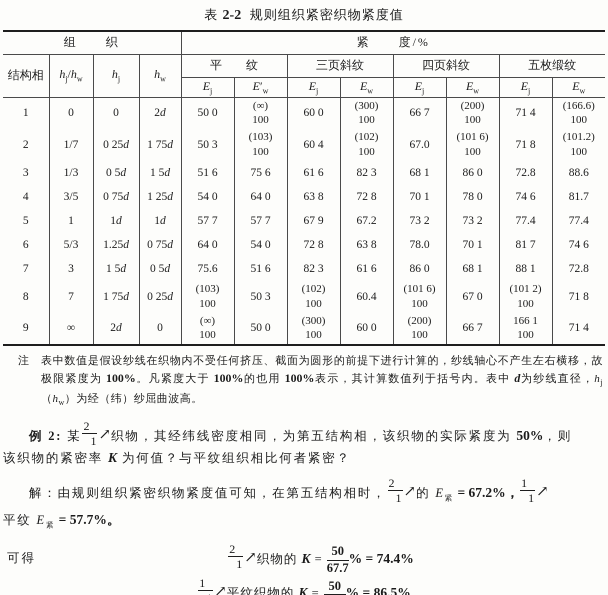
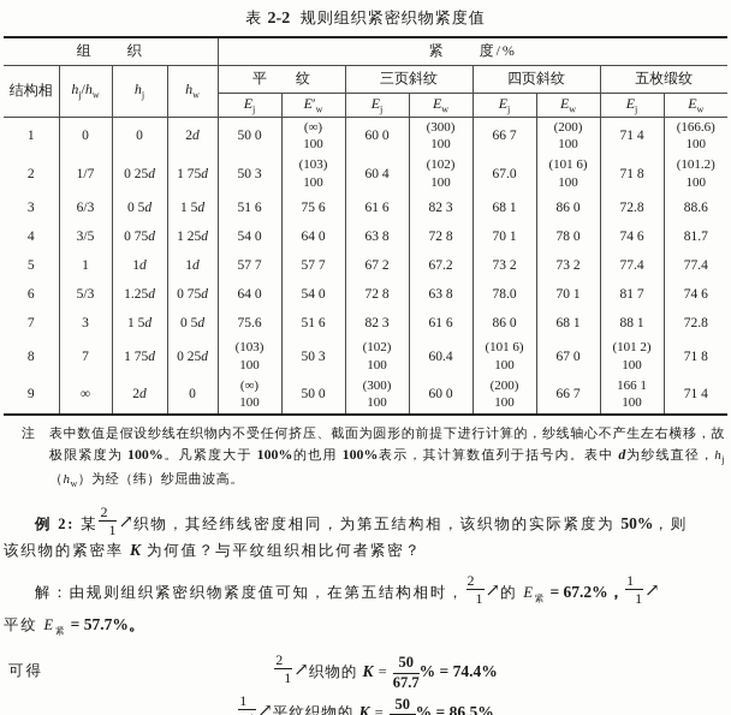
  表 2-2 规则组织紧密织物紧度值
  组 织	紧 度/%
  结构相	hj/hw	hj	hw	平 纹	三页斜纹	四页斜纹	五枚缎纹
  Ej	E′w	Ej	Ew	Ej	Ew	Ej	Ew
  1	0	0	2d	50 0	(∞)100	60 0	(300)100	66 7	(200)100	71 4	(166.6)100
  2	1/7	0 25d	1 75d	50 3	(103)100	60 4	(102)100	67.0	(101 6)100	71 8	(101.2)100
- 3	1/3	0 5d	1 5d	51 6	75 6	61 6	82 3	68 1	86 0	72.8	88.6
+ 3	6/3	0 5d	1 5d	51 6	75 6	61 6	82 3	68 1	86 0	72.8	88.6
  4	3/5	0 75d	1 25d	54 0	64 0	63 8	72 8	70 1	78 0	74 6	81.7
- 5	1	1d	1d	57 7	57 7	67 9	67.2	73 2	73 2	77.4	77.4
+ 5	1	1d	1d	57 7	57 7	67 2	67.2	73 2	73 2	77.4	77.4
  6	5/3	1.25d	0 75d	64 0	54 0	72 8	63 8	78.0	70 1	81 7	74 6
  7	3	1 5d	0 5d	75.6	51 6	82 3	61 6	86 0	68 1	88 1	72.8
  8	7	1 75d	0 25d	(103)100	50 3	(102)100	60.4	(101 6)100	67 0	(101 2)100	71 8
  9	∞	2d	0	(∞)100	50 0	(300)100	60 0	(200)100	66 7	166 1100	71 4
  注
  表中数值是假设纱线在织物内不受任何挤压、截面为圆形的前提下进行计算的，纱线轴心不产生左右横移，故极限紧度为 100%。凡紧度大于 100%的也用 100%表示，其计算数值列于括号内。表中 d为纱线直径，hj（hw）为经（纬）纱屈曲波高。
  例 2: 某
  2
  1
  ↗织物，其经纬线密度相同，为第五结构相，该织物的实际紧度为 50%，则
  该织物的紧密率 K 为何值？与平纹组织相比何者紧密？
  解：由规则组织紧密织物紧度值可知，在第五结构相时，
  2
  1
  ↗的 E紧 = 67.2%，
  1
  1
  ↗
  平纹 E紧 = 57.7%。
  可得
  2
  1
  ↗织物的 K =
  50
  67.7
  % = 74.4%
  1
  ↗平纹织物的 K =
  50
  % = 86.5%
